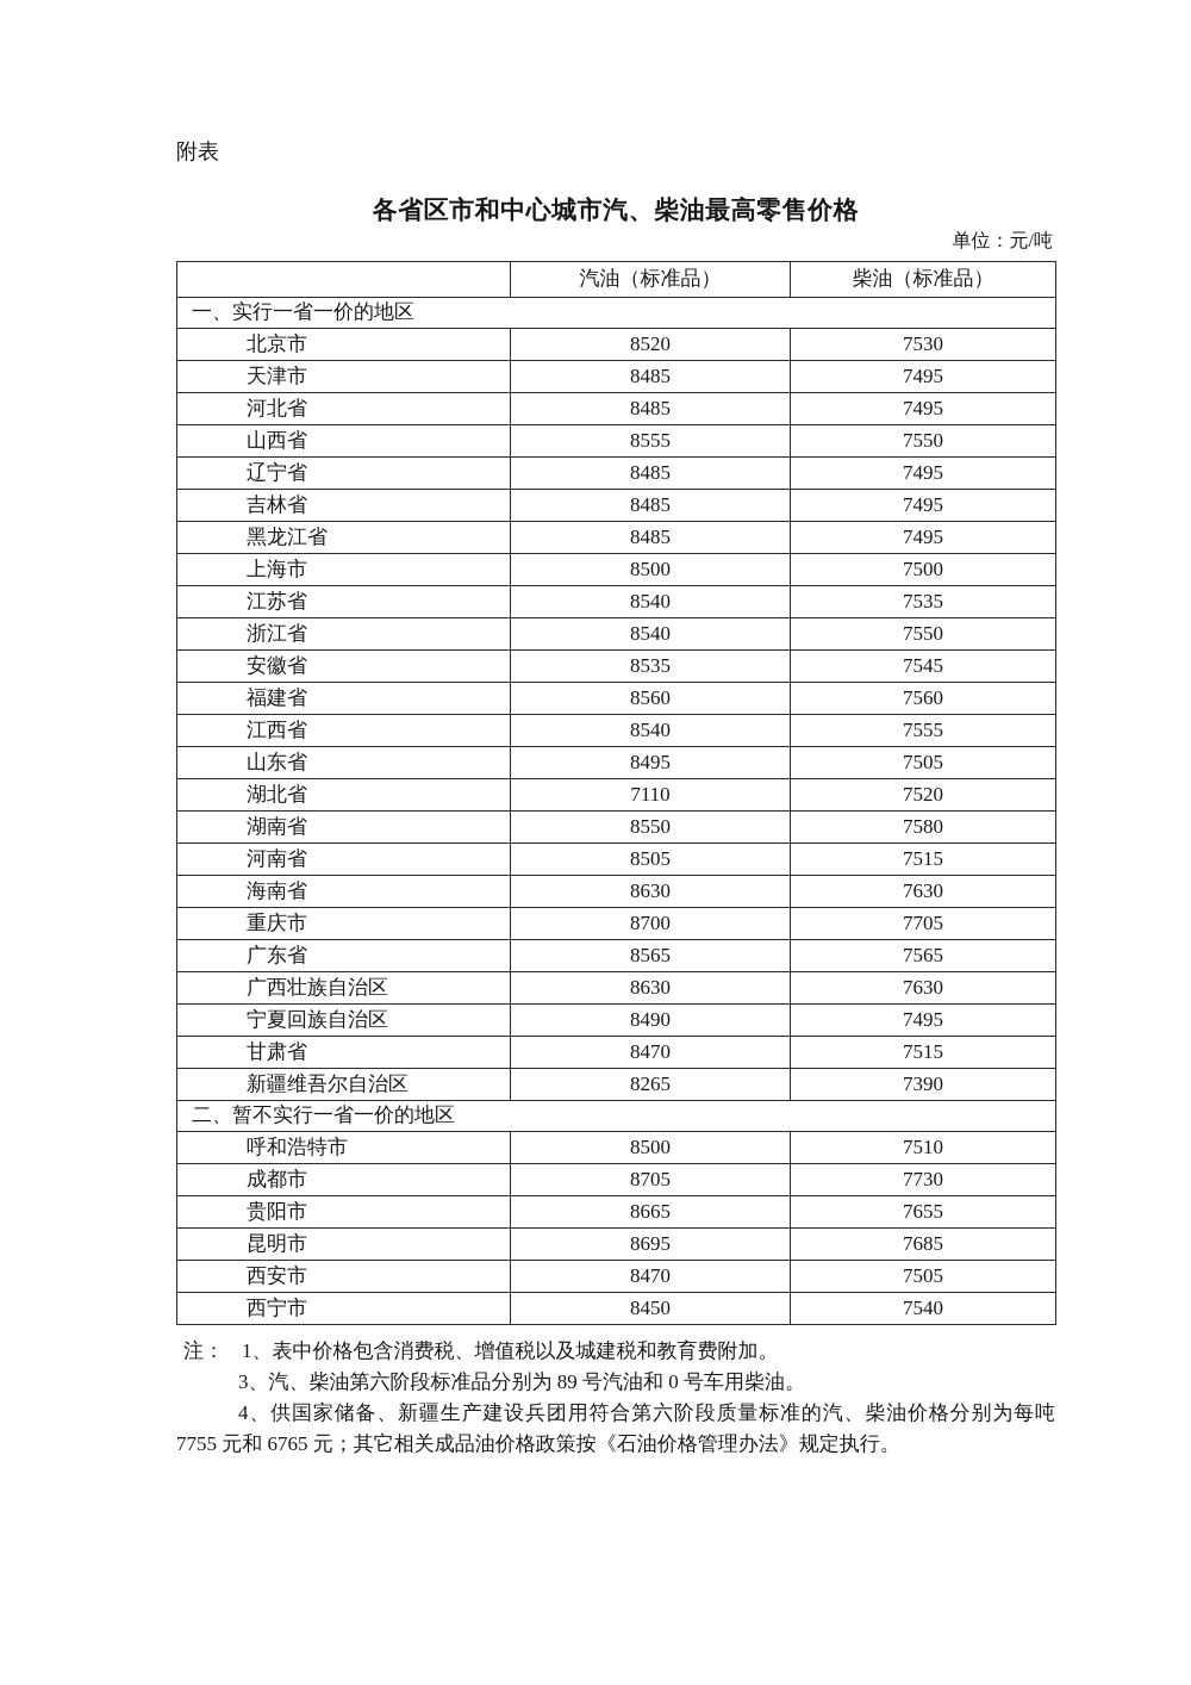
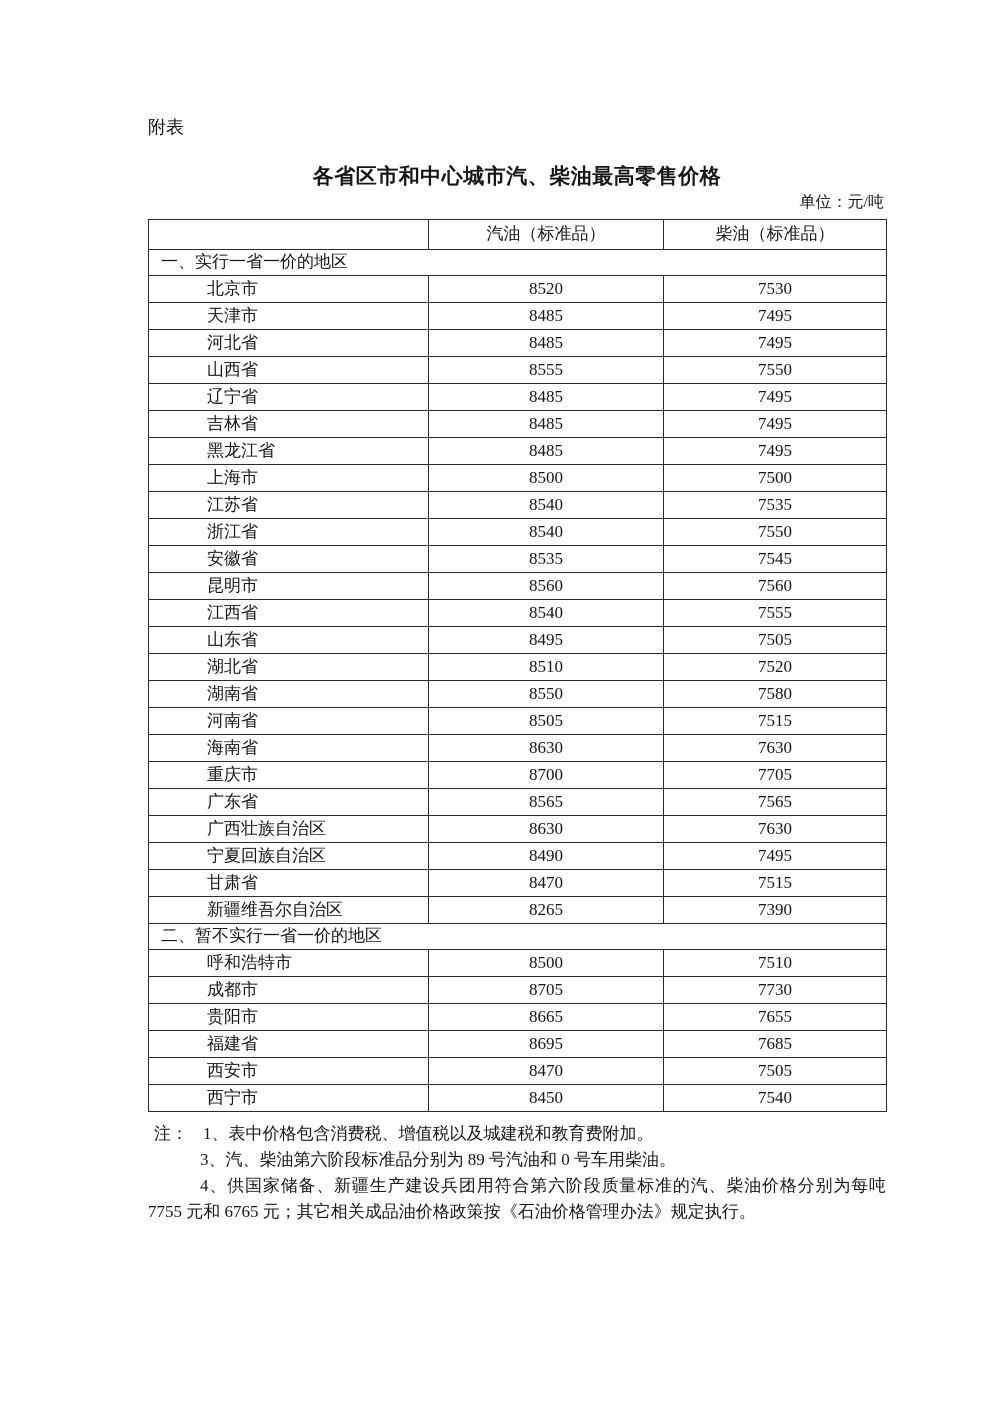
  附表
  各省区市和中心城市汽、柴油最高零售价格
  单位：元/吨
  	汽油（标准品）	柴油（标准品）
  一、实行一省一价的地区
  北京市	8520	7530
  天津市	8485	7495
  河北省	8485	7495
  山西省	8555	7550
  辽宁省	8485	7495
  吉林省	8485	7495
  黑龙江省	8485	7495
  上海市	8500	7500
  江苏省	8540	7535
  浙江省	8540	7550
  安徽省	8535	7545
- 福建省	8560	7560
+ 昆明市	8560	7560
  江西省	8540	7555
  山东省	8495	7505
- 湖北省	7110	7520
+ 湖北省	8510	7520
  湖南省	8550	7580
  河南省	8505	7515
  海南省	8630	7630
  重庆市	8700	7705
  广东省	8565	7565
  广西壮族自治区	8630	7630
  宁夏回族自治区	8490	7495
  甘肃省	8470	7515
  新疆维吾尔自治区	8265	7390
  二、暂不实行一省一价的地区
  呼和浩特市	8500	7510
  成都市	8705	7730
  贵阳市	8665	7655
- 昆明市	8695	7685
+ 福建省	8695	7685
  西安市	8470	7505
  西宁市	8450	7540
  注： 1、表中价格包含消费税、增值税以及城建税和教育费附加。
  3、汽、柴油第六阶段标准品分别为 89 号汽油和 0 号车用柴油。
  4、供国家储备、新疆生产建设兵团用符合第六阶段质量标准的汽、柴油价格分别为每吨 7755 元和 6765 元；其它相关成品油价格政策按《石油价格管理办法》规定执行。
